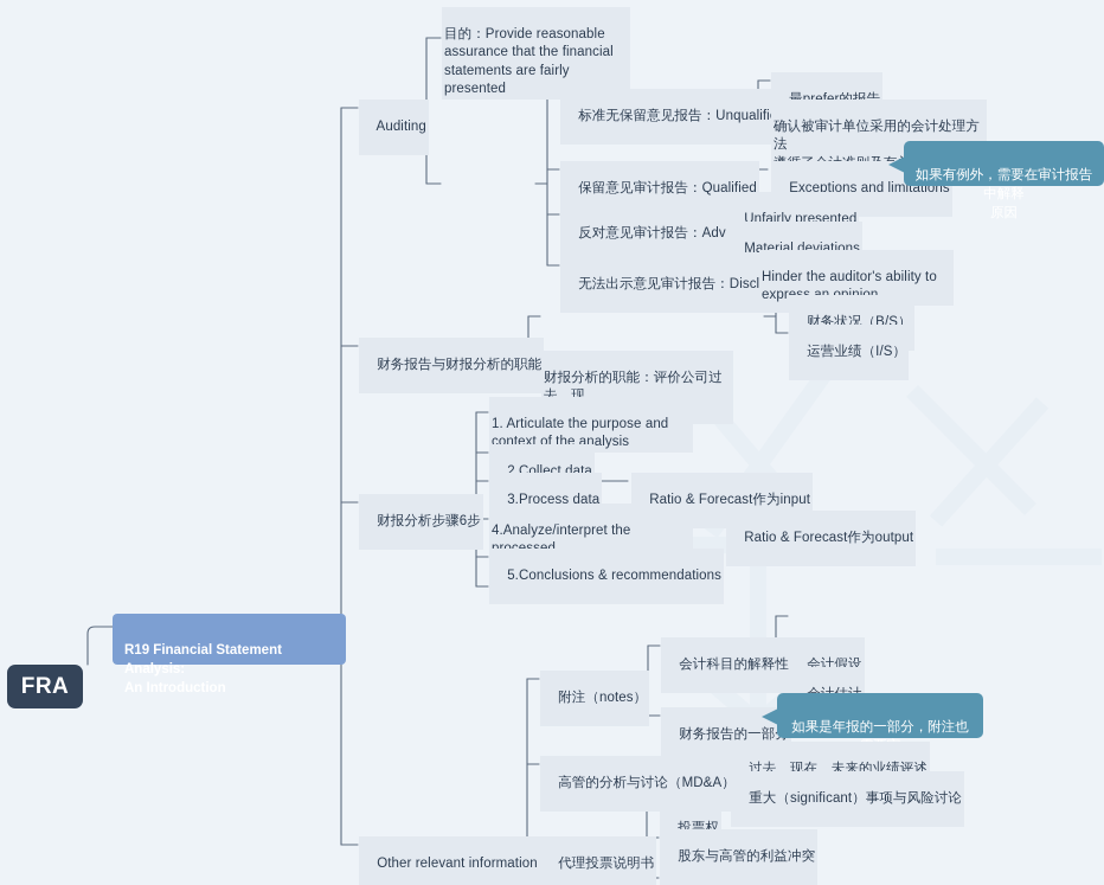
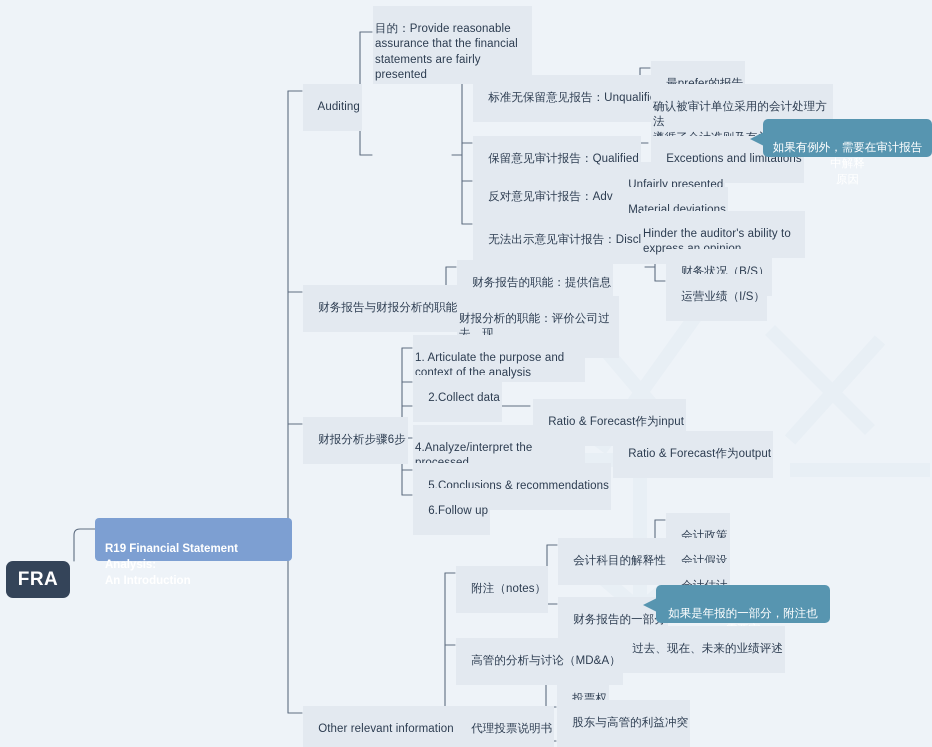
  FRA
  R19 Financial Statement Analysis:
  Auditing
  目的：Provide reasonable
  assurance that the financial
  statements are fairly presented
  标准无保留意见报告：Unqualifi
  确认被审计单位采用的会计处理方法
  保留意见审计报告：Qualified
  Exceptions and limitations
  如果有例外，需要在审计报告
  反对意见审计报告：Adv
  Unfairly presented
  Material deviations
  无法出示意见审计报告：Discl
  Hinder the auditor's ability to
  财务报告与财报分析的职能
+ 财务报告的职能：提供信息
  财务状况（B/S）
  运营业绩（I/S）
  财报分析的职能：评价公司过去、现
  财报分析步骤6步
  1. Articulate the purpose and
  context of the analysis
  2.Collect data
- 3.Process data
  Ratio & Forecast作为input
  4.Analyze/interpret the
  Ratio & Forecast作为output
  5.Conclusions & recommendations
+ 6.Follow up
  Other relevant information
  附注（notes）
  会计科目的解释性
+ 会计政策
  会计假设
  财务报告的一部
  如果是年报的一部分，附注也
  高管的分析与讨论（MD&A）
  过去、现在、未来的业绩评述
- 重大（significant）事项与风险讨论
  代理投票说明书
  投票权
  股东与高管的利益冲突
